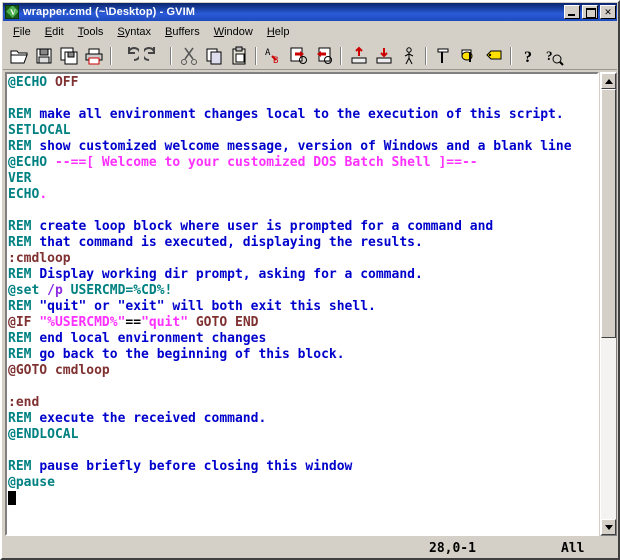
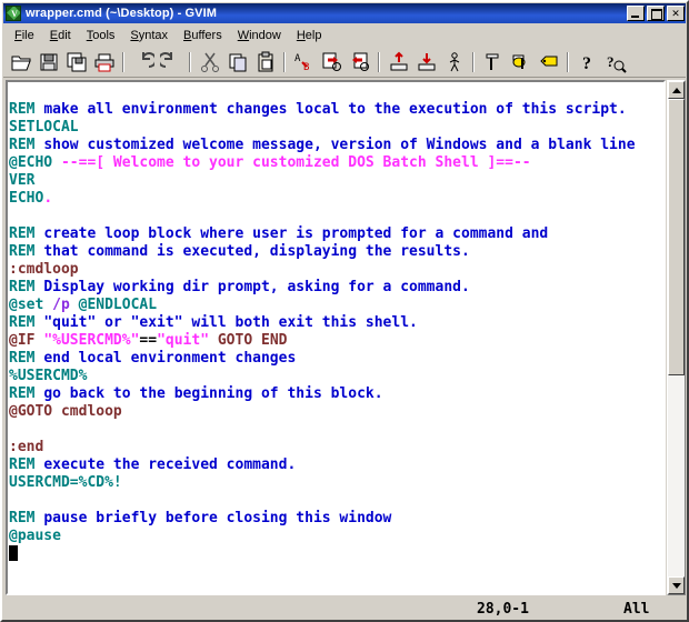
  V
  wrapper.cmd (~\Desktop) - GVIM
  ✕
  File
  Edit
  Tools
  Syntax
  Buffers
  Window
  Help
  A
  B
  ?
  ?
- @ECHO OFF
  REM make all environment changes local to the execution of this script.
  SETLOCAL
  REM show customized welcome message, version of Windows and a blank line
  @ECHO --==[ Welcome to your customized DOS Batch Shell ]==--
  VER
  ECHO.
  REM create loop block where user is prompted for a command and
  REM that command is executed, displaying the results.
  :cmdloop
  REM Display working dir prompt, asking for a command.
- @set /p USERCMD=%CD%!
+ @set /p @ENDLOCAL
  REM "quit" or "exit" will both exit this shell.
  @IF "%USERCMD%"=="quit" GOTO END
  REM end local environment changes
+ %USERCMD%
  REM go back to the beginning of this block.
  @GOTO cmdloop
  :end
  REM execute the received command.
- @ENDLOCAL
+ USERCMD=%CD%!
  REM pause briefly before closing this window
  @pause
  28,0-1
  All
